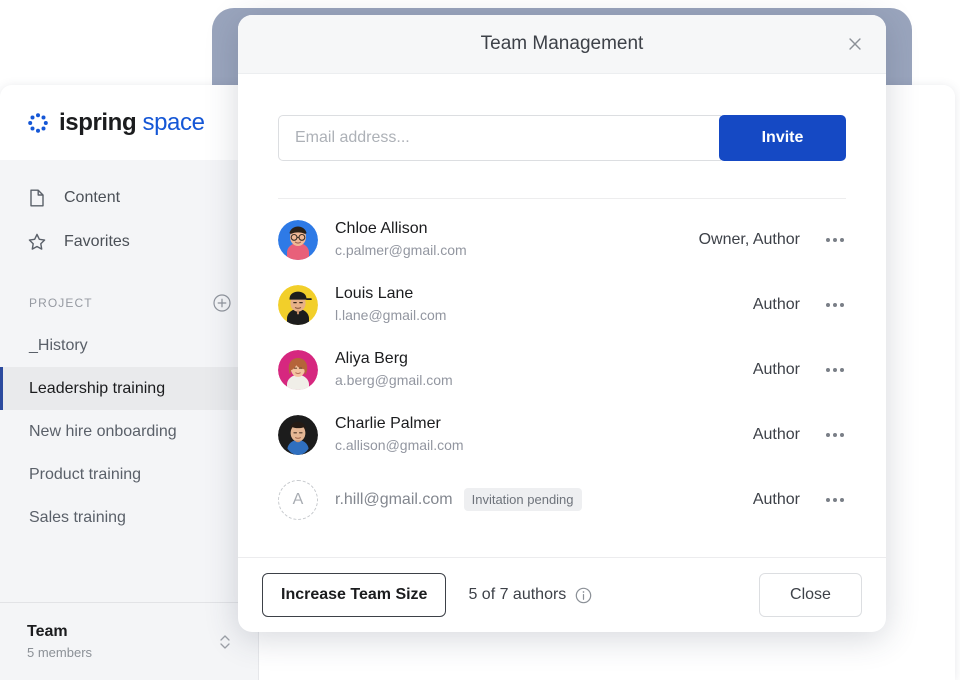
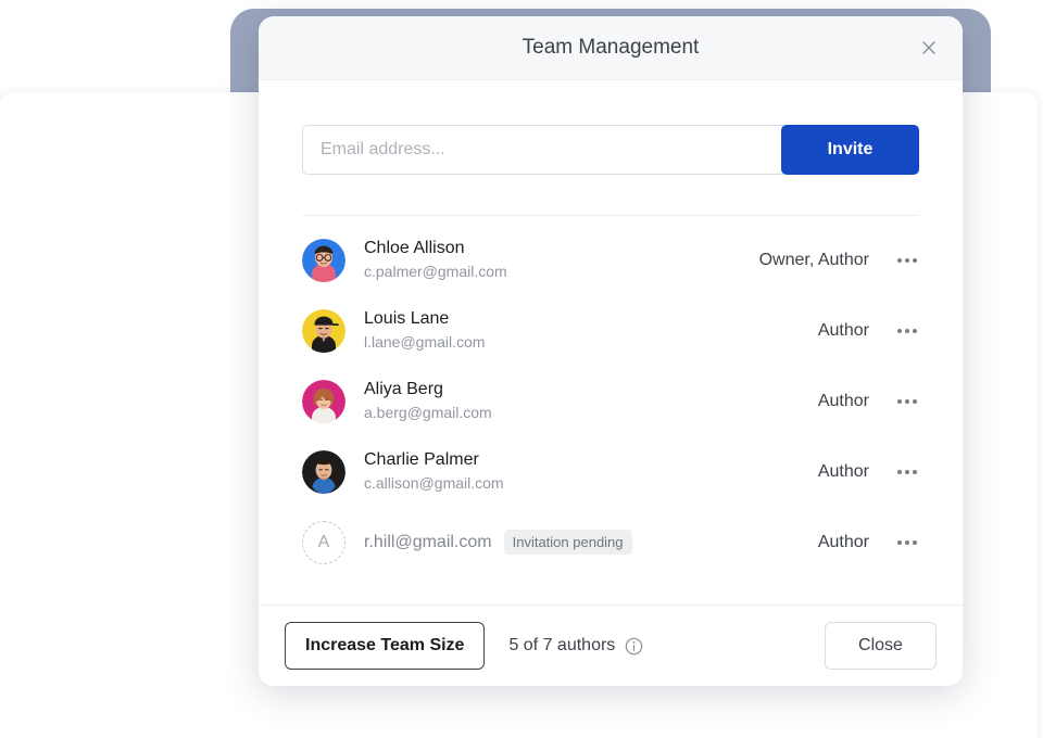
- ispring space
- Content
- Favorites
- PROJECT
- _History
- Leadership training
- New hire onboarding
- Product training
- Sales training
- Team
- 5 members
  Team Management
  Email address...
  Invite
  Chloe Allison
  c.palmer@gmail.com
  Owner, Author
  Louis Lane
  l.lane@gmail.com
  Author
  Aliya Berg
  a.berg@gmail.com
  Author
  Charlie Palmer
  c.allison@gmail.com
  Author
  A
  r.hill@gmail.com
  Invitation pending
  Author
  Increase Team Size
  5 of 7 authors
  Close
